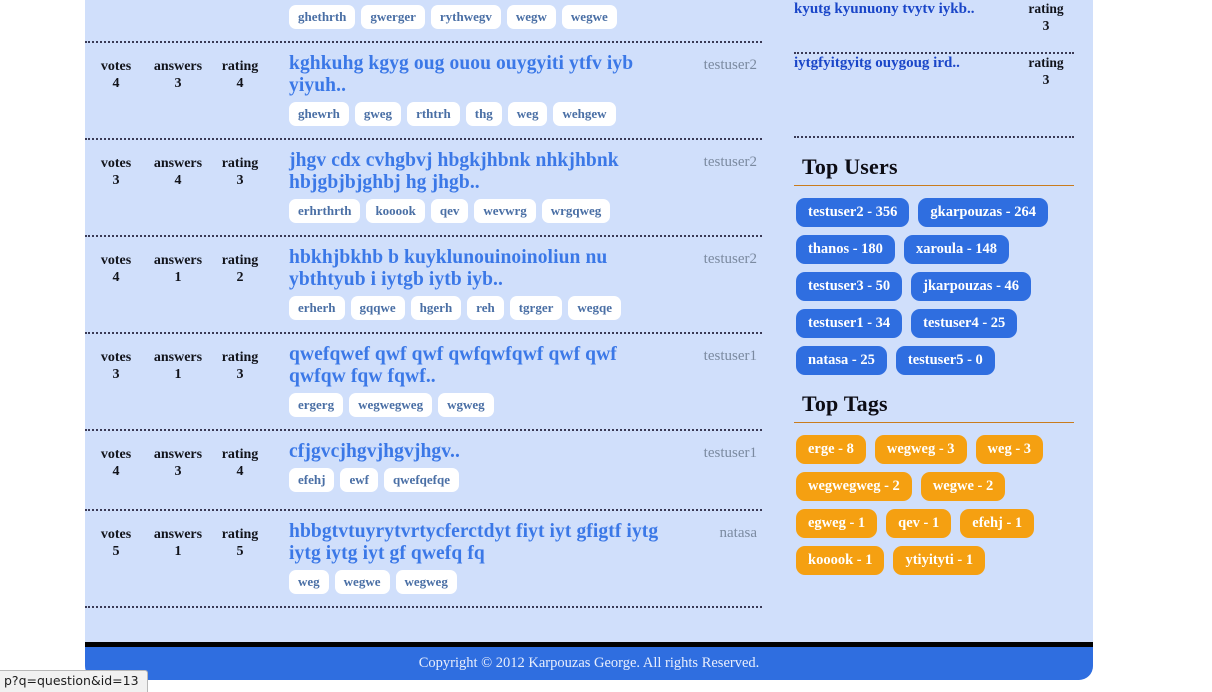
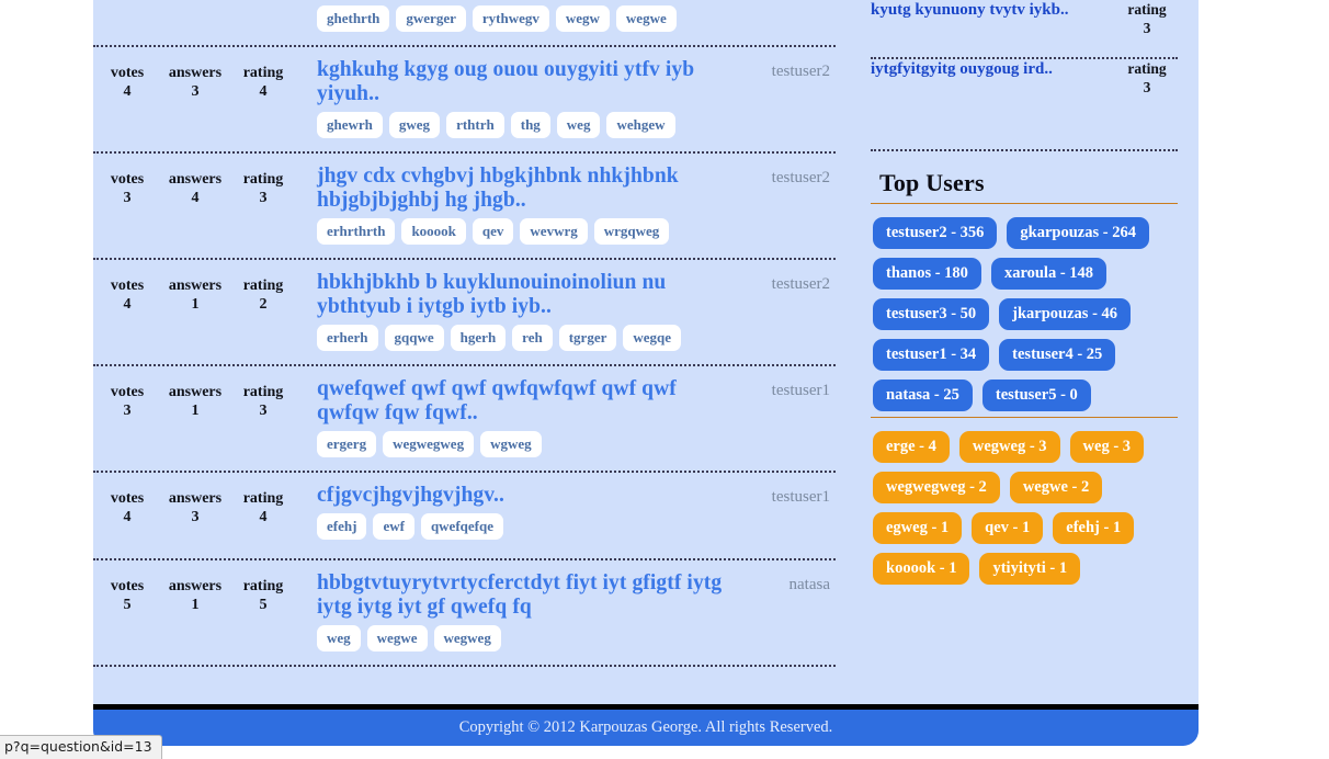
  ghethrth
  gwerger
  rythwegv
  wegw
  wegwe
  votes
  4
  answers
  3
  rating
  4
  kghkuhg kgyg oug ouou ouygyiti ytfv iyb yiyuh..
  ghewrh
  gweg
  rthtrh
  thg
  weg
  wehgew
  testuser2
  votes
  3
  answers
  4
  rating
  3
  jhgv cdx cvhgbvj hbgkjhbnk nhkjhbnk hbjgbjbjghbj hg jhgb..
  erhrthrth
  kooook
  qev
  wevwrg
  wrgqweg
  testuser2
  votes
  4
  answers
  1
  rating
  2
  hbkhjbkhb b kuyklunouinoinoliun nu ybthtyub i iytgb iytb iyb..
  erherh
  gqqwe
  hgerh
  reh
  tgrger
  wegqe
  testuser2
  votes
  3
  answers
  1
  rating
  3
  qwefqwef qwf qwf qwfqwfqwf qwf qwf qwfqw fqw fqwf..
  ergerg
  wegwegweg
  wgweg
  testuser1
  votes
  4
  answers
  3
  rating
  4
  cfjgvcjhgvjhgvjhgv..
  efehj
  ewf
  qwefqefqe
  testuser1
  votes
  5
  answers
  1
  rating
  5
  hbbgtvtuyrytvrtycferctdyt fiyt iyt gfigtf iytg iytg iytg iyt gf qwefq fq
  weg
  wegwe
  wegweg
  natasa
  kyutg kyunuony tvytv iykb..
  rating
  3
  iytgfyitgyitg ouygoug ird..
  rating
  3
  Top Users
  testuser2 - 356
  gkarpouzas - 264
  thanos - 180
  xaroula - 148
  testuser3 - 50
  jkarpouzas - 46
  testuser1 - 34
  testuser4 - 25
  natasa - 25
  testuser5 - 0
- Top Tags
- erge - 8
+ erge - 4
  wegweg - 3
  weg - 3
  wegwegweg - 2
  wegwe - 2
  egweg - 1
  qev - 1
  efehj - 1
  kooook - 1
  ytiyityti - 1
  Copyright © 2012 Karpouzas George. All rights Reserved.
  p?q=question&id=13
